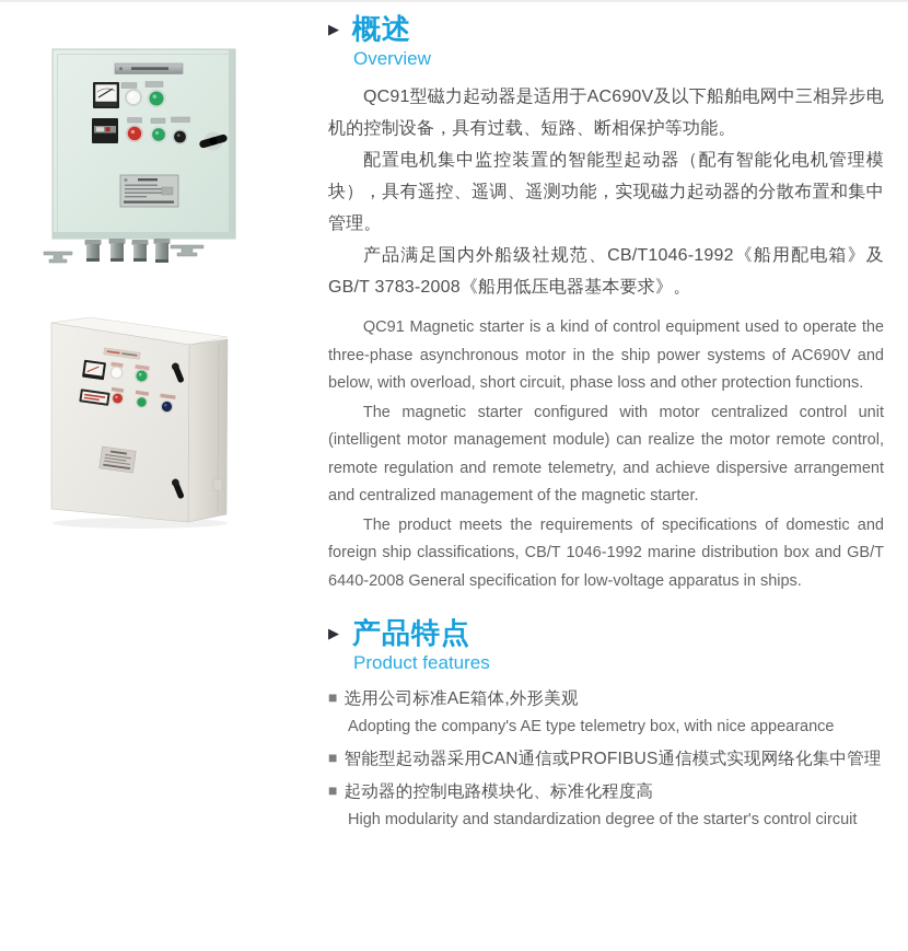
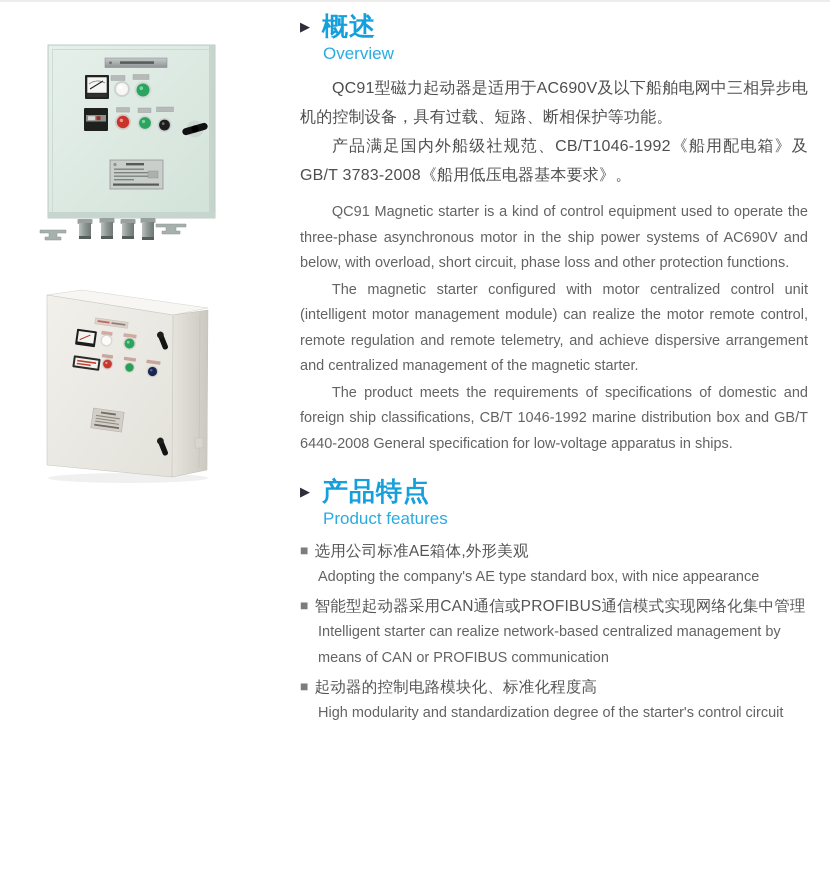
  ▶
  概述
  Overview
  QC91型磁力起动器是适用于AC690V及以下船舶电网中三相异步电机的控制设备，具有过载、短路、断相保护等功能。
- 配置电机集中监控装置的智能型起动器（配有智能化电机管理模块），具有遥控、遥调、遥测功能，实现磁力起动器的分散布置和集中管理。
  产品满足国内外船级社规范、CB/T1046-1992《船用配电箱》及GB/T 3783-2008《船用低压电器基本要求》。
  QC91 Magnetic starter is a kind of control equipment used to operate the three-phase asynchronous motor in the ship power systems of AC690V and below, with overload, short circuit, phase loss and other protection functions.
  The magnetic starter configured with motor centralized control unit (intelligent motor management module) can realize the motor remote control, remote regulation and remote telemetry, and achieve dispersive arrangement and centralized management of the magnetic starter.
  The product meets the requirements of specifications of domestic and foreign ship classifications, CB/T 1046-1992 marine distribution box and GB/T 6440-2008 General specification for low-voltage apparatus in ships.
  ▶
  产品特点
  Product features
  ■ 选用公司标准AE箱体,外形美观
- Adopting the company's AE type telemetry box, with nice appearance
+ Adopting the company's AE type standard box, with nice appearance
  ■ 智能型起动器采用CAN通信或PROFIBUS通信模式实现网络化集中管理
+ Intelligent starter can realize network-based centralized management by means of CAN or PROFIBUS communication
  ■ 起动器的控制电路模块化、标准化程度高
  High modularity and standardization degree of the starter's control circuit
